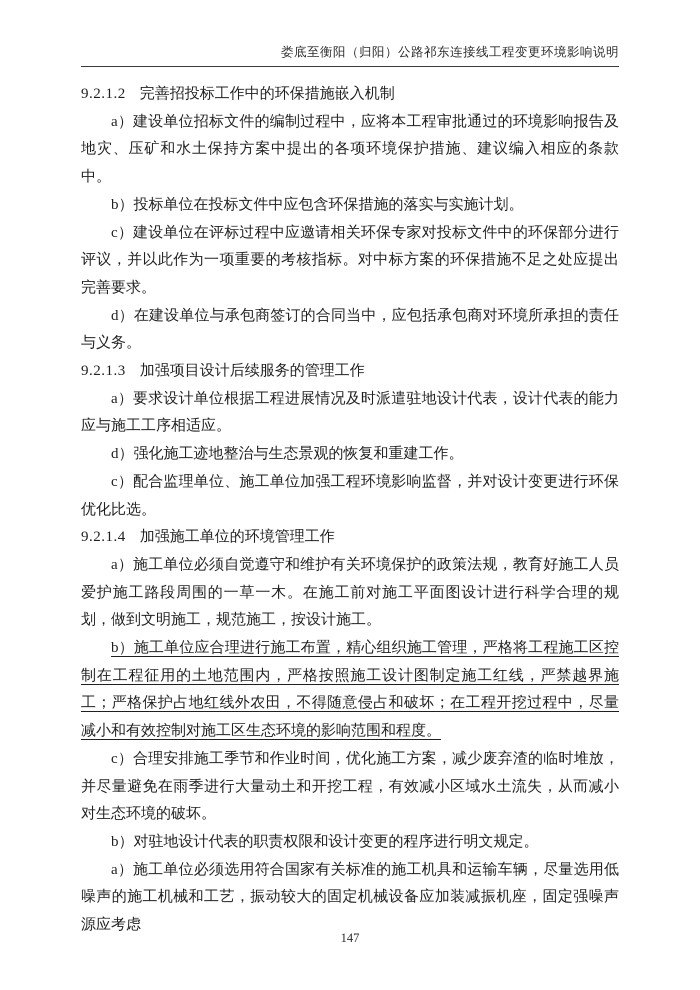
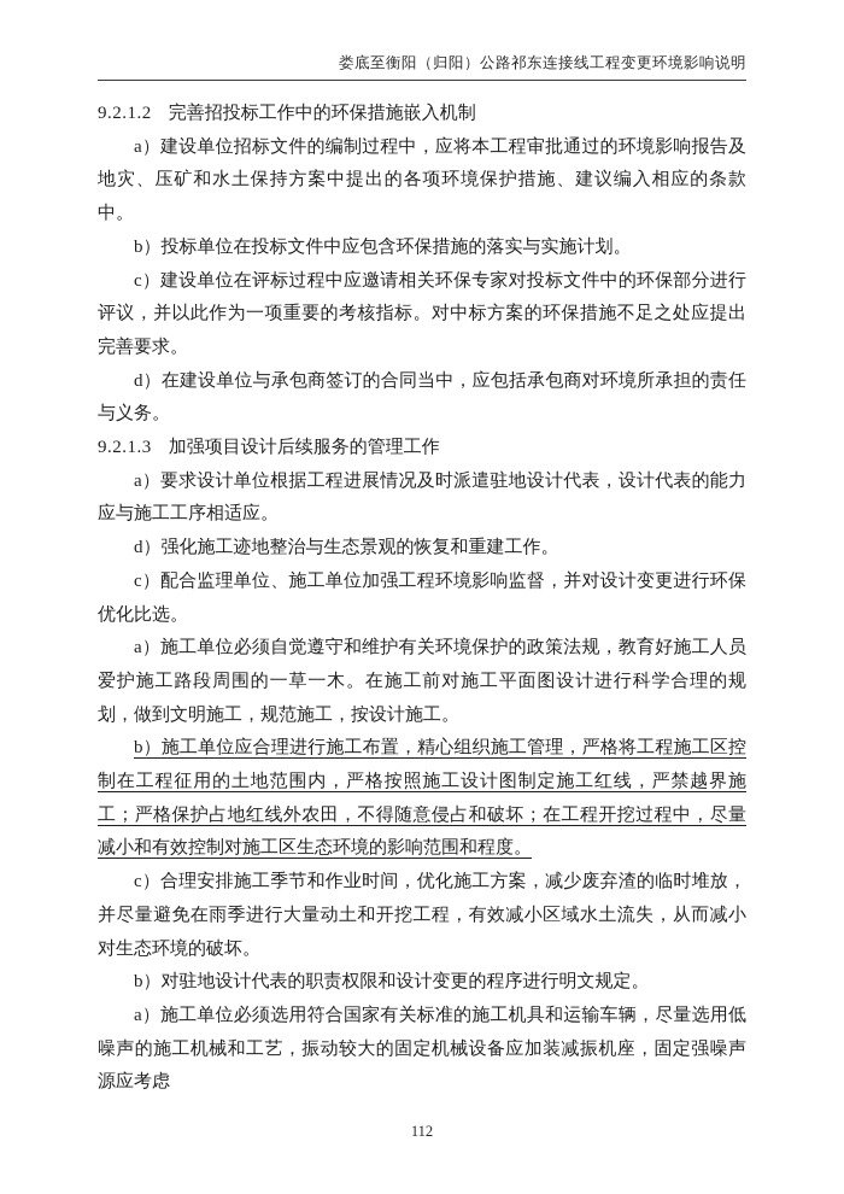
  娄底至衡阳（归阳）公路祁东连接线工程变更环境影响说明
  9.2.1.2 完善招投标工作中的环保措施嵌入机制
  a）建设单位招标文件的编制过程中，应将本工程审批通过的环境影响报告及地灾、压矿和水土保持方案中提出的各项环境保护措施、建议编入相应的条款中。
  b）投标单位在投标文件中应包含环保措施的落实与实施计划。
  c）建设单位在评标过程中应邀请相关环保专家对投标文件中的环保部分进行评议，并以此作为一项重要的考核指标。对中标方案的环保措施不足之处应提出完善要求。
  d）在建设单位与承包商签订的合同当中，应包括承包商对环境所承担的责任与义务。
  9.2.1.3 加强项目设计后续服务的管理工作
  a）要求设计单位根据工程进展情况及时派遣驻地设计代表，设计代表的能力应与施工工序相适应。
  d）强化施工迹地整治与生态景观的恢复和重建工作。
  c）配合监理单位、施工单位加强工程环境影响监督，并对设计变更进行环保优化比选。
- 9.2.1.4 加强施工单位的环境管理工作
  a）施工单位必须自觉遵守和维护有关环境保护的政策法规，教育好施工人员爱护施工路段周围的一草一木。在施工前对施工平面图设计进行科学合理的规划，做到文明施工，规范施工，按设计施工。
  b）施工单位应合理进行施工布置，精心组织施工管理，严格将工程施工区控制在工程征用的土地范围内，严格按照施工设计图制定施工红线，严禁越界施工；严格保护占地红线外农田，不得随意侵占和破坏；在工程开挖过程中，尽量减小和有效控制对施工区生态环境的影响范围和程度。
  c）合理安排施工季节和作业时间，优化施工方案，减少废弃渣的临时堆放，并尽量避免在雨季进行大量动土和开挖工程，有效减小区域水土流失，从而减小对生态环境的破坏。
  b）对驻地设计代表的职责权限和设计变更的程序进行明文规定。
  a）施工单位必须选用符合国家有关标准的施工机具和运输车辆，尽量选用低噪声的施工机械和工艺，振动较大的固定机械设备应加装减振机座，固定强噪声源应考虑
- 147
+ 112
